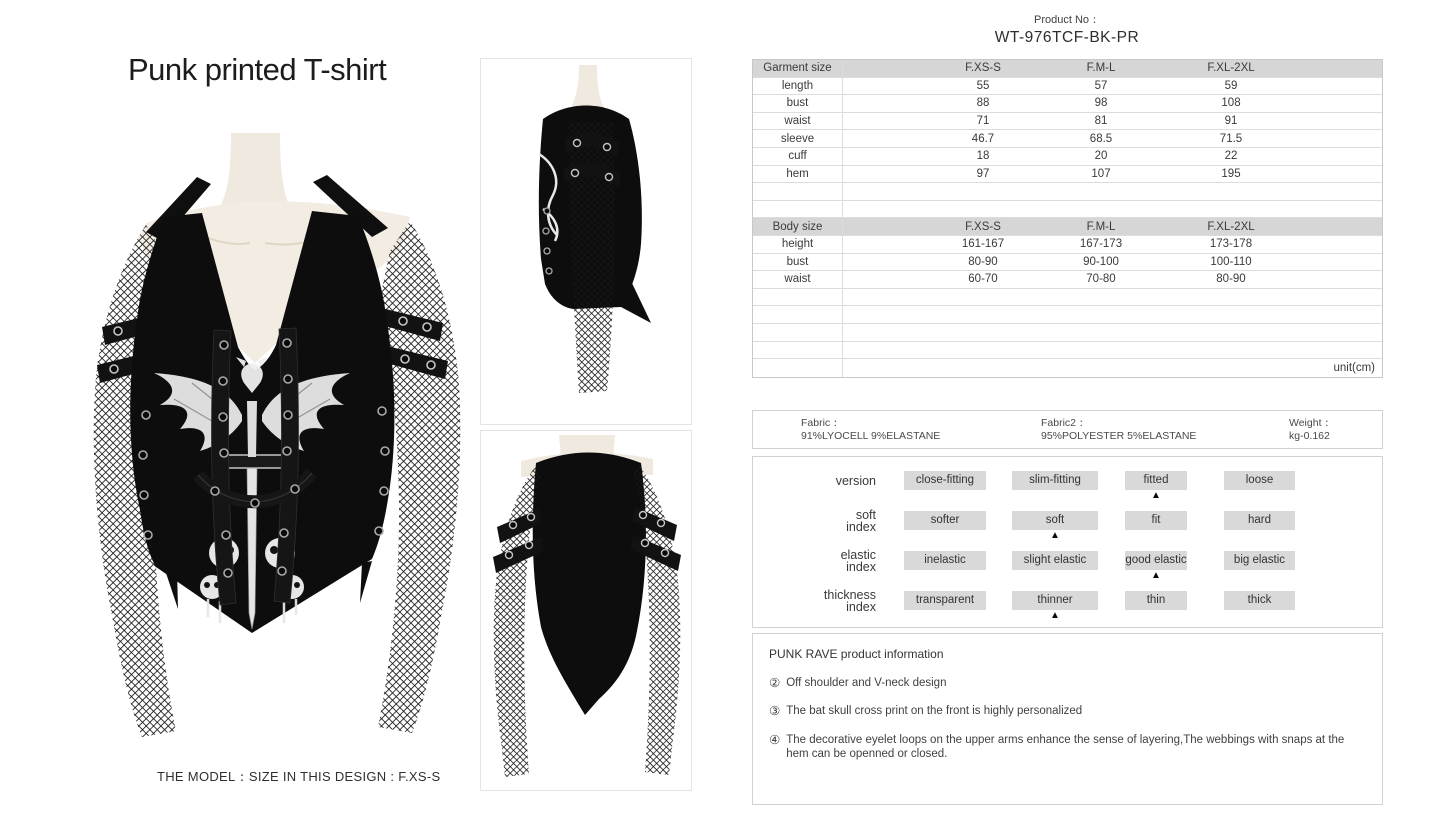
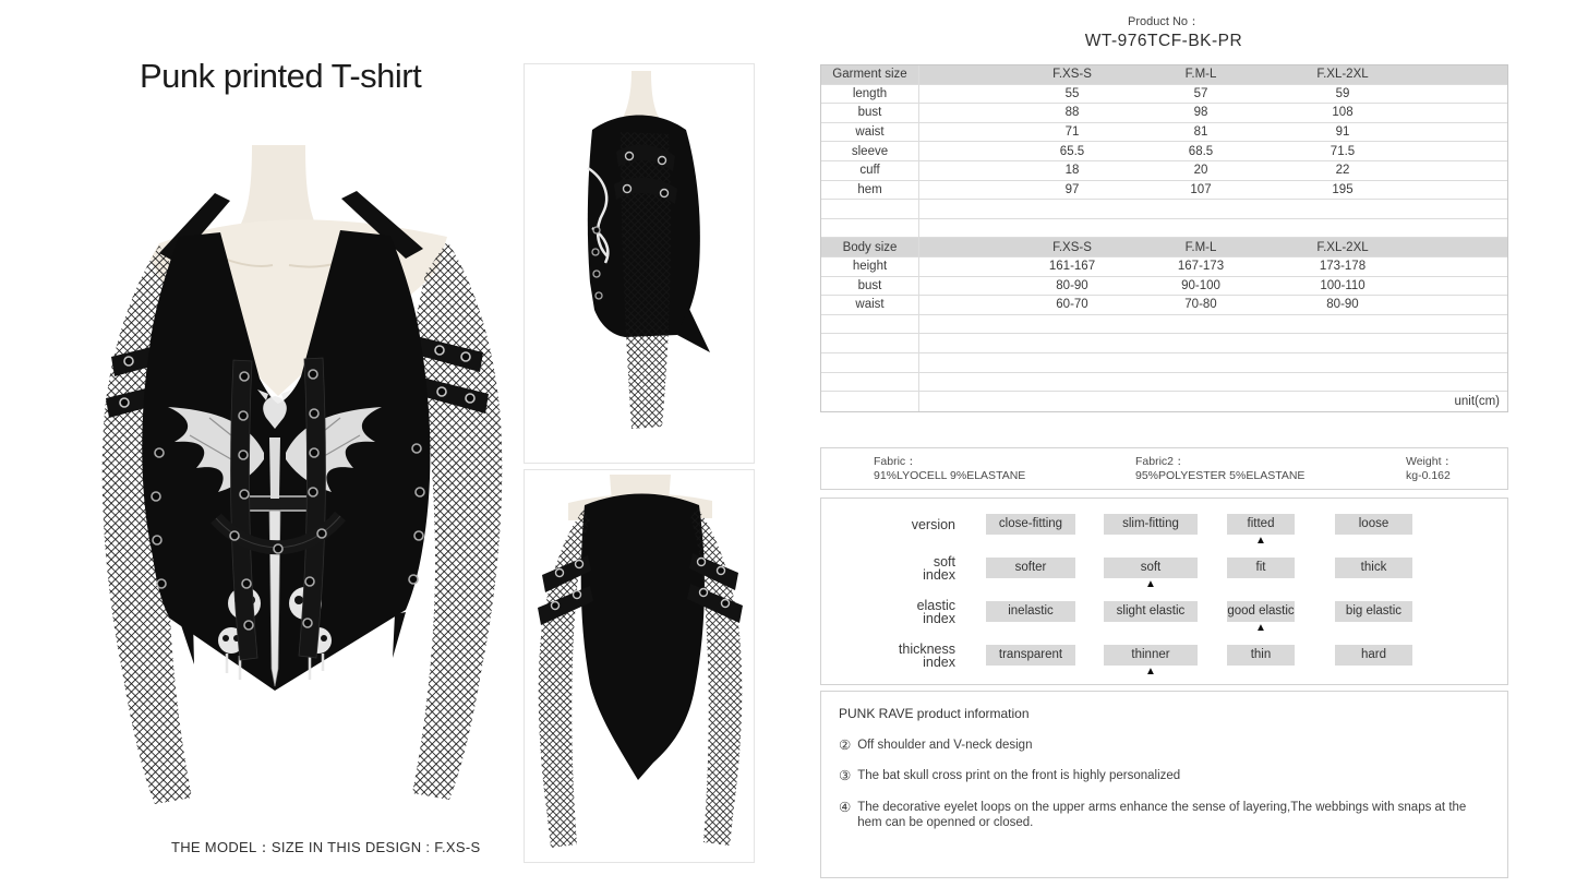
  Punk printed T-shirt
  THE MODEL：SIZE IN THIS DESIGN : F.XS-S
  Product No：
  WT-976TCF-BK-PR
  Garment size
  F.XS-S
  F.M-L
  F.XL-2XL
  length
  55
  57
  59
  bust
  88
  98
  108
  waist
  71
  81
  91
  sleeve
- 46.7
+ 65.5
  68.5
  71.5
  cuff
  18
  20
  22
  hem
  97
  107
  195
  Body size
  F.XS-S
  F.M-L
  F.XL-2XL
  height
  161-167
  167-173
  173-178
  bust
  80-90
  90-100
  100-110
  waist
  60-70
  70-80
  80-90
  unit(cm)
  Fabric：
  91%LYOCELL 9%ELASTANE
  Fabric2：
  95%POLYESTER 5%ELASTANE
  Weight：
  kg-0.162
  version
  close-fitting
  slim-fitting
  fitted
  ▲
  loose
  soft
  index
  softer
  soft
  ▲
  fit
- hard
+ thick
  elastic
  index
  inelastic
  slight elastic
  good elastic
  ▲
  big elastic
  thickness
  index
  transparent
  thinner
  ▲
  thin
- thick
+ hard
  PUNK RAVE product information
  ②
  Off shoulder and V-neck design
  ③
  The bat skull cross print on the front is highly personalized
  ④
  The decorative eyelet loops on the upper arms enhance the sense of layering,The webbings with snaps at the hem can be openned or closed.
